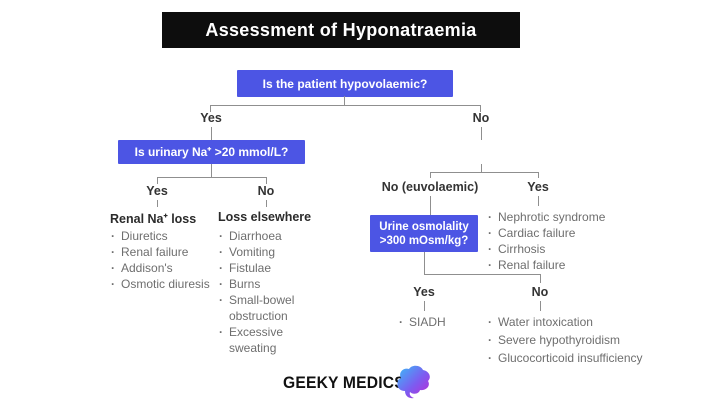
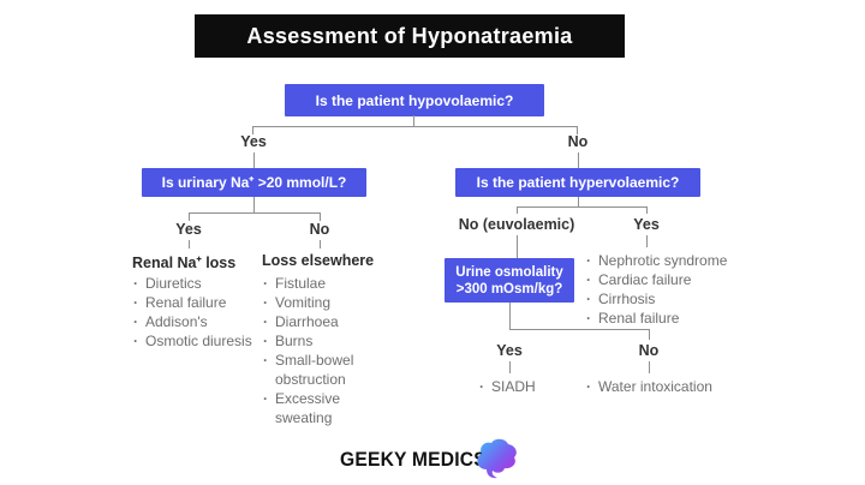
  Assessment of Hyponatraemia
  Is the patient hypovolaemic?
  Yes
  No
  Is urinary Na⁺ >20 mmol/L?
  Yes
  No
  Renal Na⁺ loss
  Diuretics
  Renal failure
  Addison's
  Osmotic diuresis
  Loss elsewhere
- Diarrhoea
+ Fistulae
  Vomiting
- Fistulae
+ Diarrhoea
  Burns
  Small-bowel obstruction
  Excessive sweating
+ Is the patient hypervolaemic?
  No (euvolaemic)
  Yes
  Nephrotic syndrome
  Cardiac failure
  Cirrhosis
  Renal failure
  Urine osmolality
  >300 mOsm/kg?
  Yes
  No
  SIADH
  Water intoxication
- Severe hypothyroidism
- Glucocorticoid insufficiency
  GEEKY MEDIC
